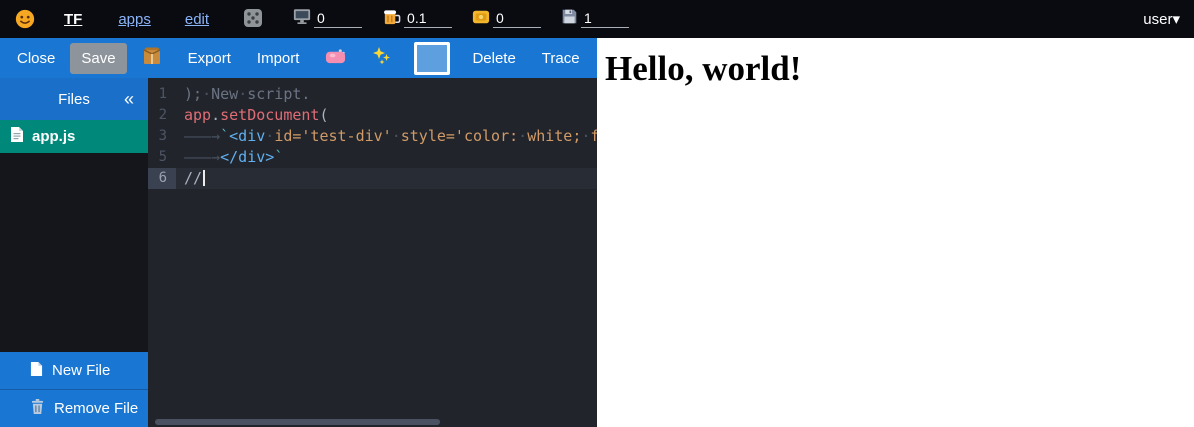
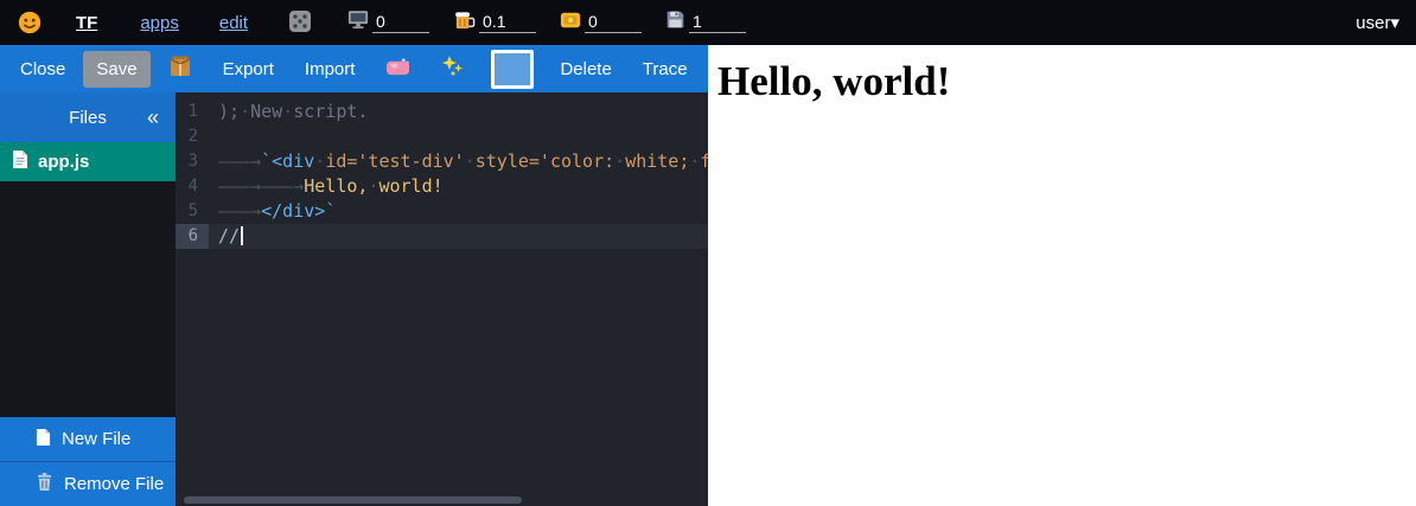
  TF
  apps
  edit
  0
  0.1
  0
  1
  user▾
  Close
  Save
  Export
  Import
  Delete
  Trace
  Files
  «
  app.js
  New File
  Remove File
  1
  );·New·script.
  2
- app.setDocument(
  3
  ———→`<div·id='test-div'·style='color:·white;·f
+ 4
+ ———→———→Hello,·world!
  5
  ———→</div>`
  6
  //
  Hello, world!
